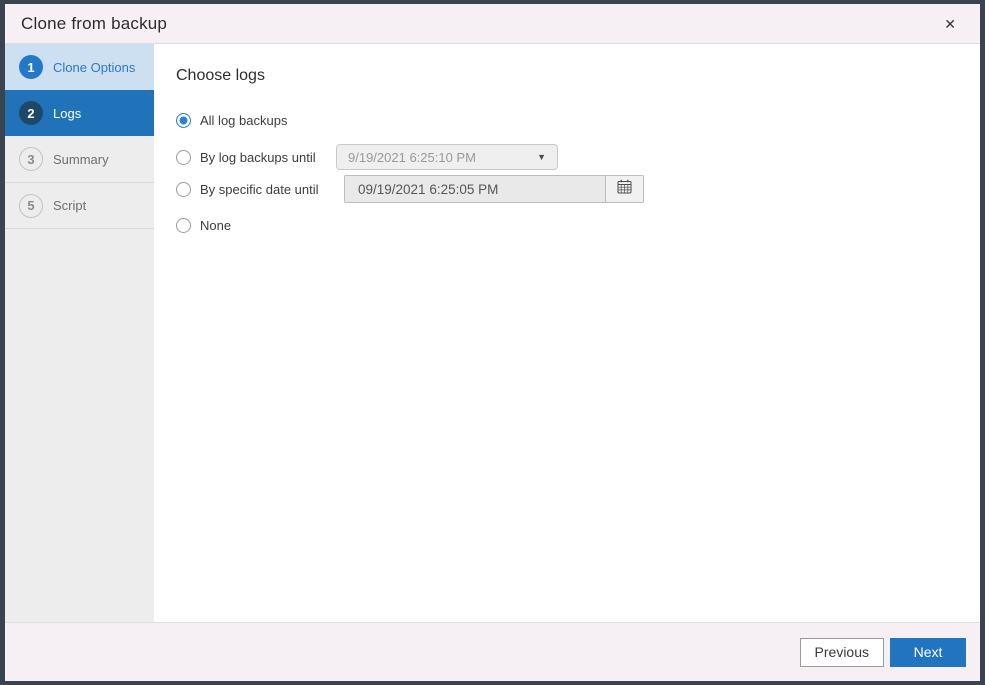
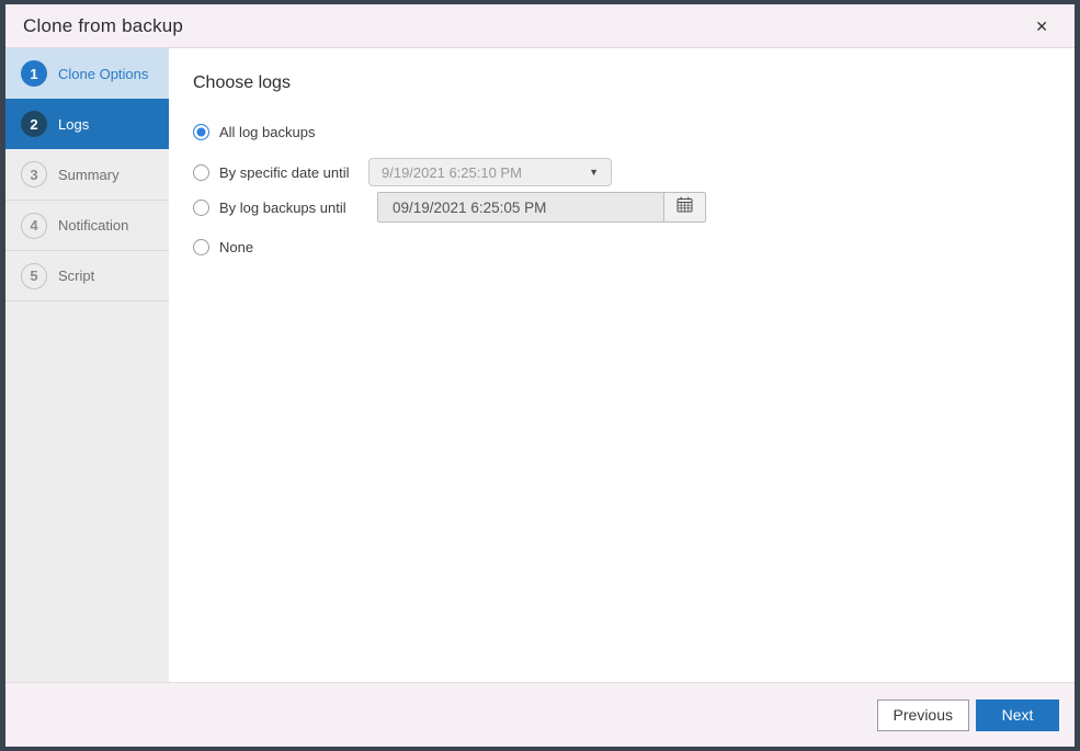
  Clone from backup
  ✕
  1
  Clone Options
  2
  Logs
  3
  Summary
+ 4
+ Notification
  5
  Script
  Choose logs
  All log backups
- By log backups until
+ By specific date until
  9/19/2021 6:25:10 PM
  ▼
- By specific date until
+ By log backups until
  09/19/2021 6:25:05 PM
  None
  Previous
  Next
